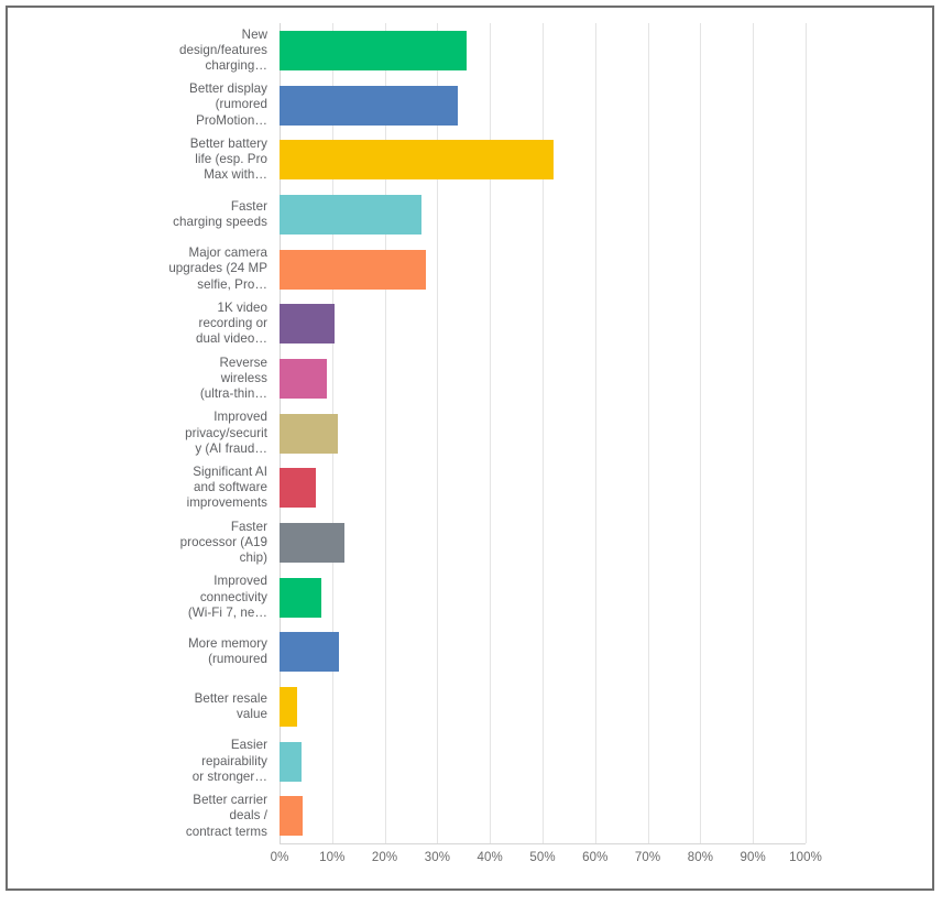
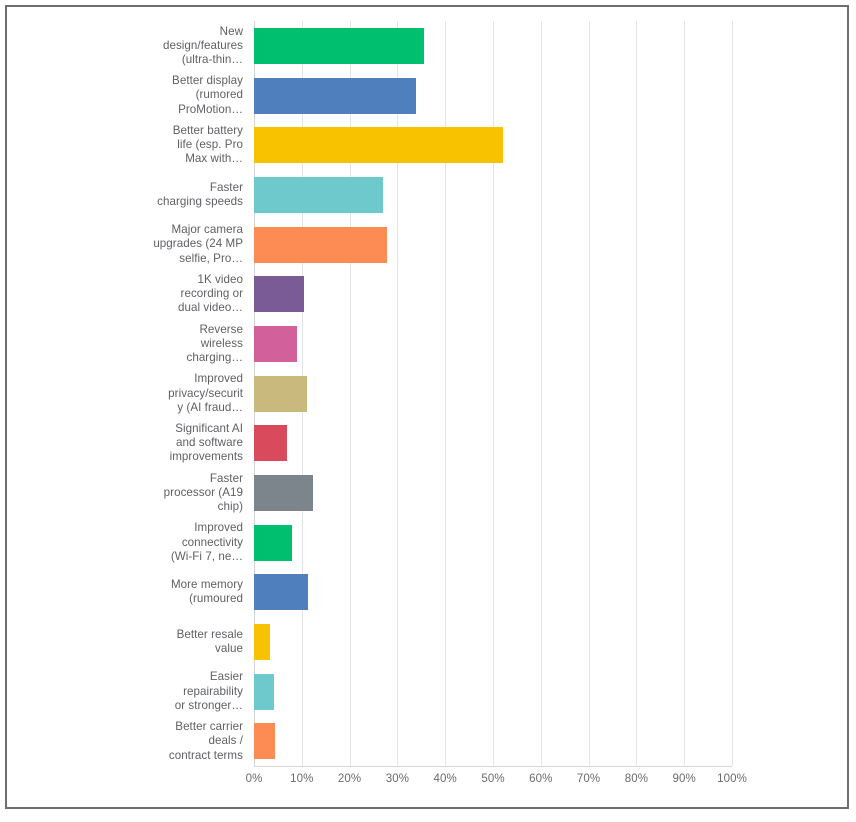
  New
  design/features
- charging…
+ (ultra-thin…
  Better display
  (rumored
  ProMotion…
  Better battery
  life (esp. Pro
  Max with…
  Faster
  charging speeds
  Major camera
  upgrades (24 MP
  selfie, Pro…
  1K video
  recording or
  dual video…
  Reverse
  wireless
- (ultra-thin…
+ charging…
  Improved
  privacy/securit
  y (AI fraud…
  Significant AI
  and software
  improvements
  Faster
  processor (A19
  chip)
  Improved
  connectivity
  (Wi-Fi 7, ne…
  More memory
  (rumoured
  Better resale
  value
  Easier
  repairability
  or stronger…
  Better carrier
  deals /
  contract terms
  0%
  10%
  20%
  30%
  40%
  50%
  60%
  70%
  80%
  90%
  100%
